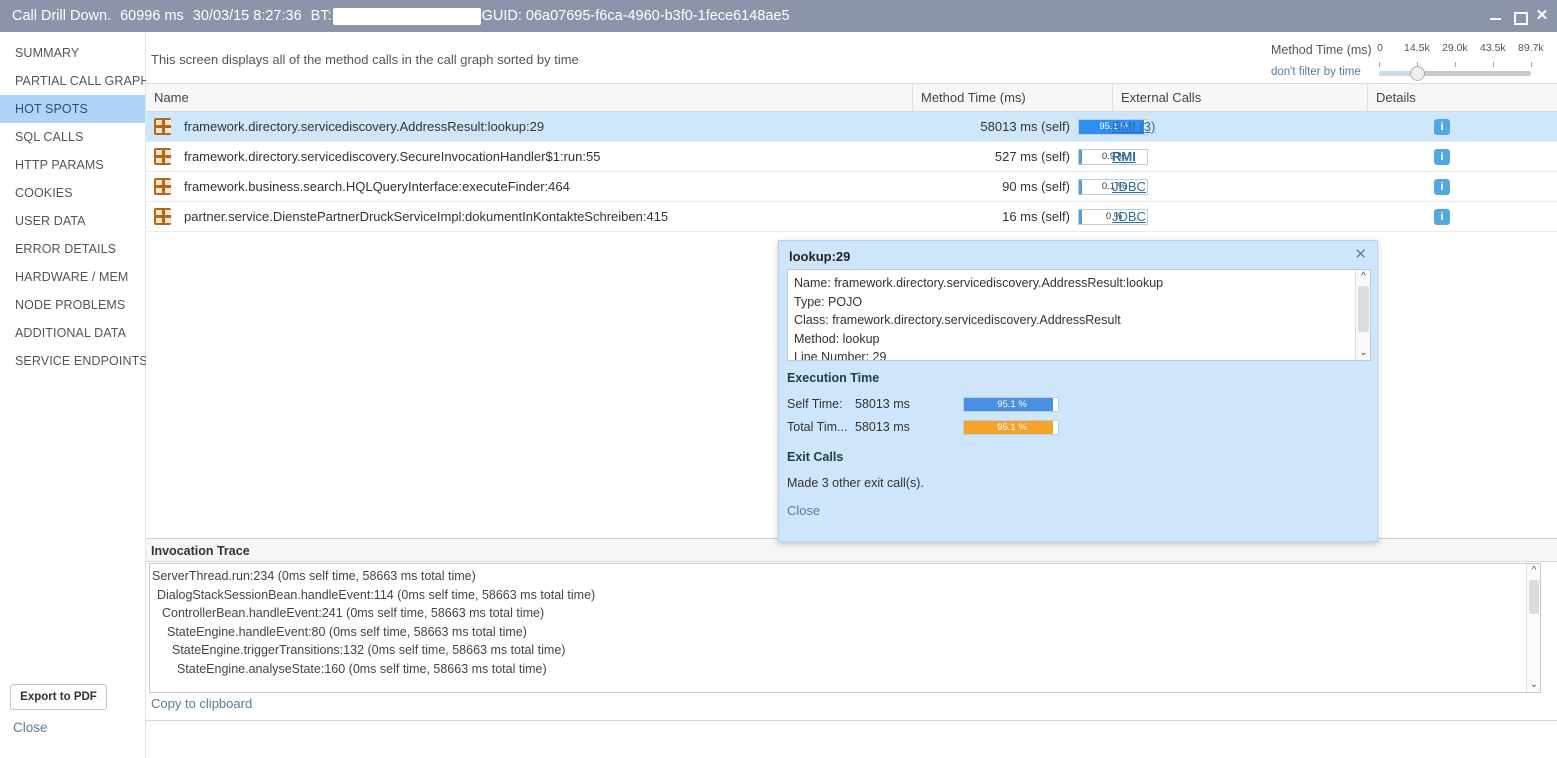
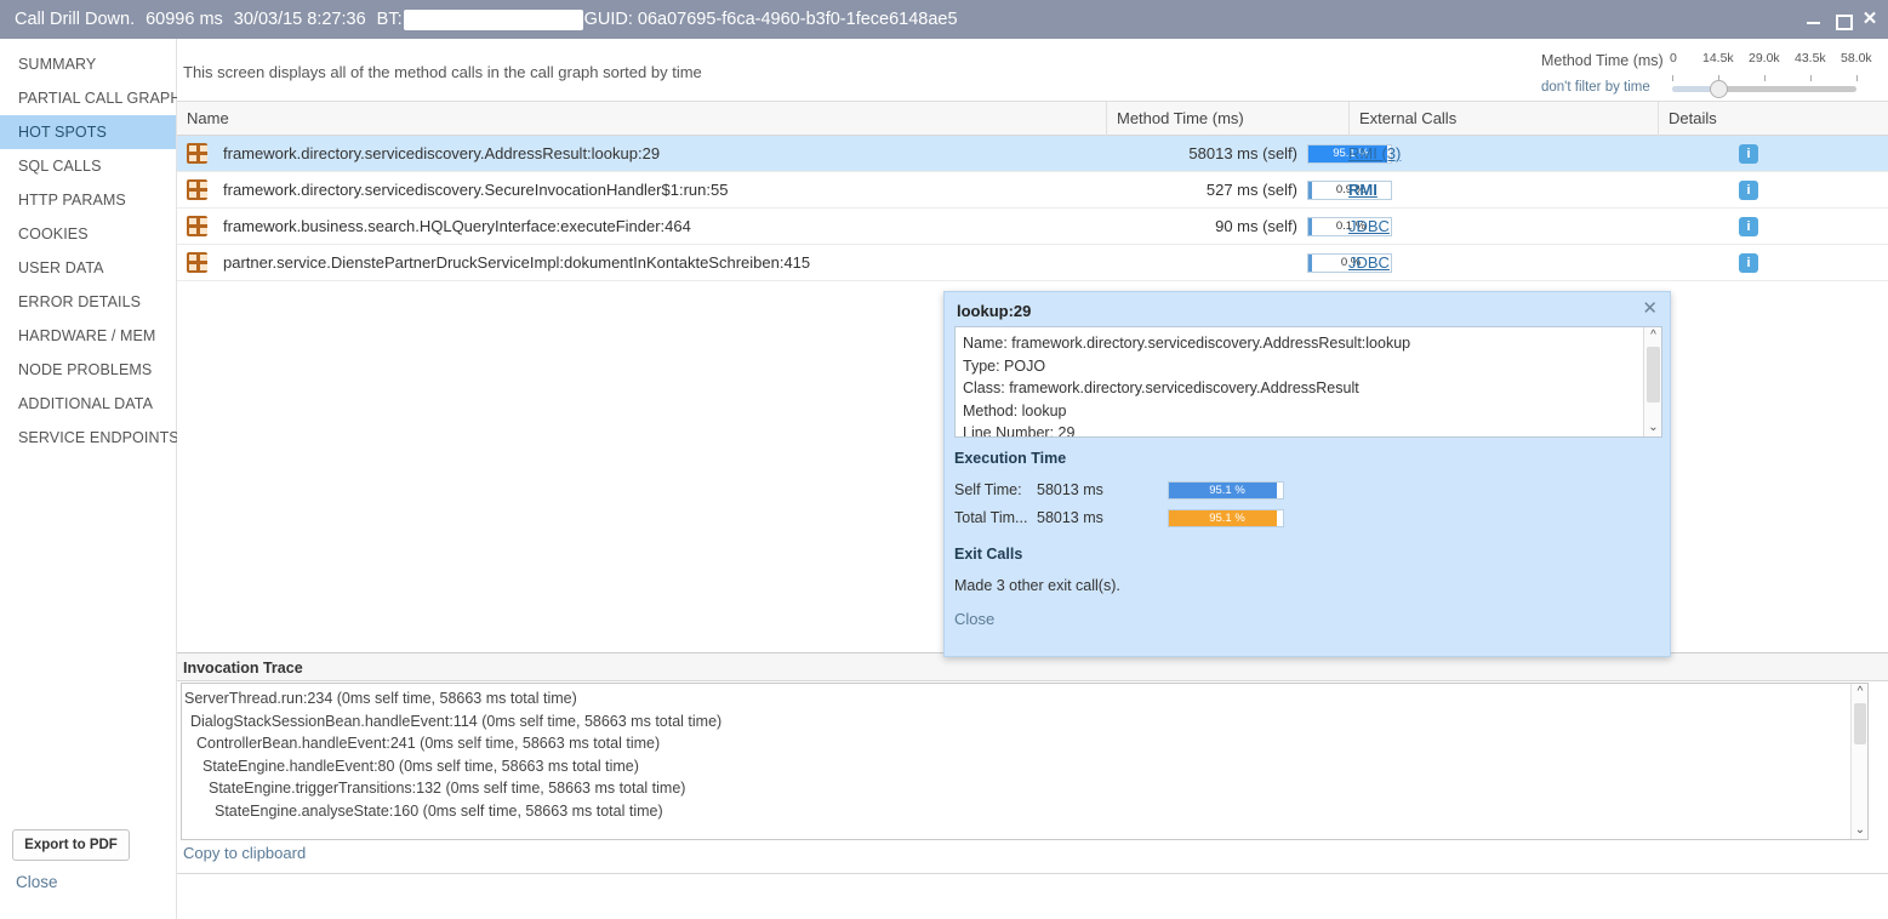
  Call Drill Down.
  60996 ms
  30/03/15 8:27:36
  BT:
  GUID: 06a07695-f6ca-4960-b3f0-1fece6148ae5
  ✕
  SUMMARY
  PARTIAL CALL GRAPH
  HOT SPOTS
  SQL CALLS
  HTTP PARAMS
  COOKIES
  USER DATA
  ERROR DETAILS
  HARDWARE / MEM
  NODE PROBLEMS
  ADDITIONAL DATA
  SERVICE ENDPOINTS
  Export to PDF
  Close
  This screen displays all of the method calls in the call graph sorted by time
  Method Time (ms)
  don't filter by time
  0
  14.5k
  29.0k
  43.5k
- 89.7k
+ 58.0k
  Name
  Method Time (ms)
  External Calls
  Details
  framework.directory.servicediscovery.AddressResult:lookup:29
  58013 ms (self)
  95.1 %
  RMI (3)
  i
  framework.directory.servicediscovery.SecureInvocationHandler$1:run:55
  527 ms (self)
  0.9 %
  RMI
  i
  framework.business.search.HQLQueryInterface:executeFinder:464
  90 ms (self)
  0.1 %
  JDBC
  i
  partner.service.DienstePartnerDruckServiceImpl:dokumentInKontakteSchreiben:415
- 16 ms (self)
  0 %
  JDBC
  i
  lookup:29
  ✕
  Name: framework.directory.servicediscovery.AddressResult:lookup
  Type: POJO
  Class: framework.directory.servicediscovery.AddressResult
  Method: lookup
  Line Number: 29
  ^
  ⌄
  Execution Time
  Self Time:
  58013 ms
  95.1 %
  Total Tim...
  58013 ms
  95.1 %
  Exit Calls
  Made 3 other exit call(s).
  Close
  Invocation Trace
  ServerThread.run:234 (0ms self time, 58663 ms total time)
  DialogStackSessionBean.handleEvent:114 (0ms self time, 58663 ms total time)
  ControllerBean.handleEvent:241 (0ms self time, 58663 ms total time)
  StateEngine.handleEvent:80 (0ms self time, 58663 ms total time)
  StateEngine.triggerTransitions:132 (0ms self time, 58663 ms total time)
  StateEngine.analyseState:160 (0ms self time, 58663 ms total time)
  ^
  ⌄
  Copy to clipboard
